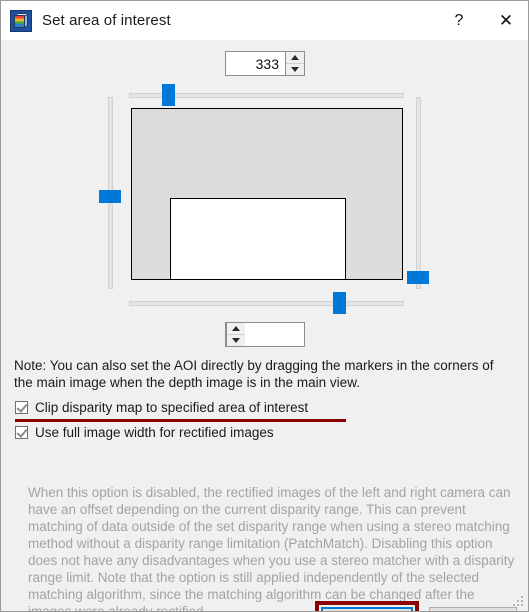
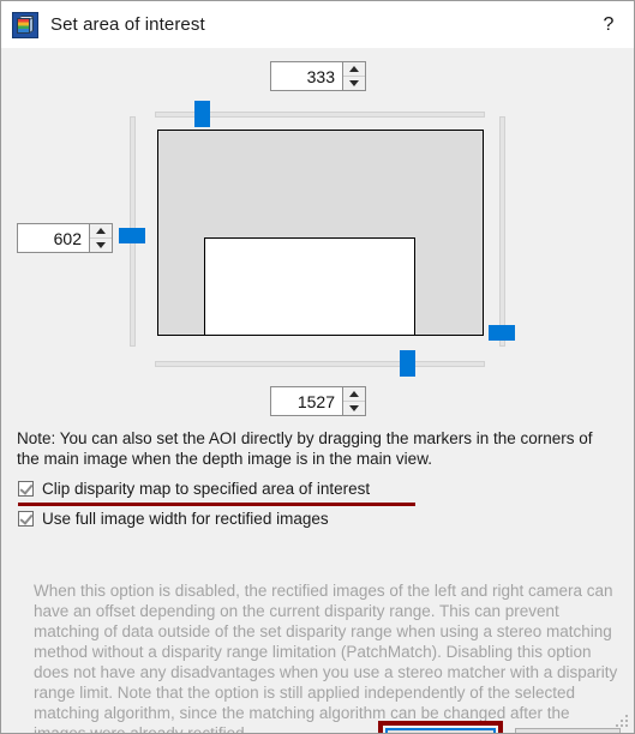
  Set area of interest
  ?
- ✕
  333
+ 602
+ 1527
  Note: You can also set the AOI directly by dragging the markers in the corners of the main image when the depth image is in the main view.
  Clip disparity map to specified area of interest
  Use full image width for rectified images
  When this option is disabled, the rectified images of the left and right camera can have an offset depending on the current disparity range. This can prevent matching of data outside of the set disparity range when using a stereo matching method without a disparity range limitation (PatchMatch). Disabling this option does not have any disadvantages when you use a stereo matcher with a disparity range limit. Note that the option is still applied independently of the selected matching algorithm, since the matching algorithm can be changed after the
